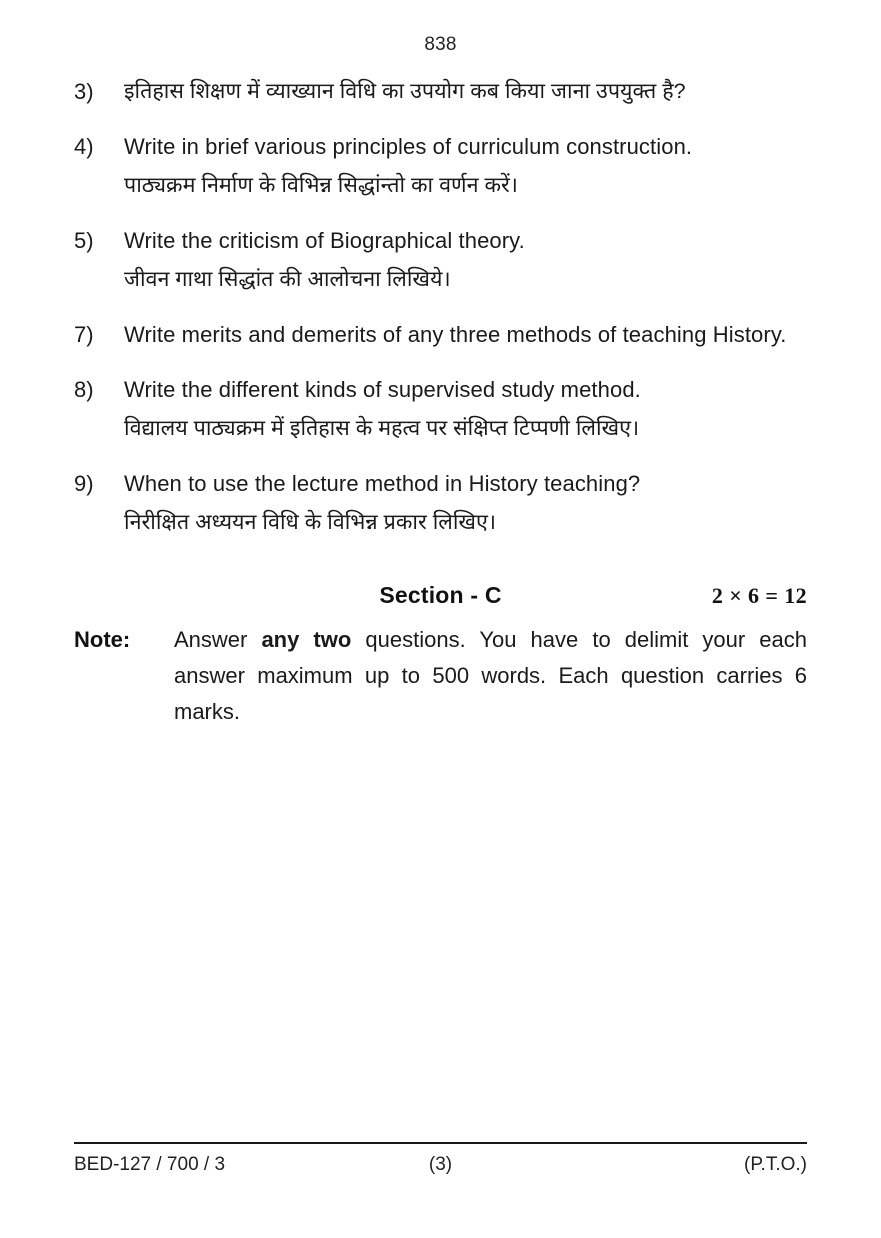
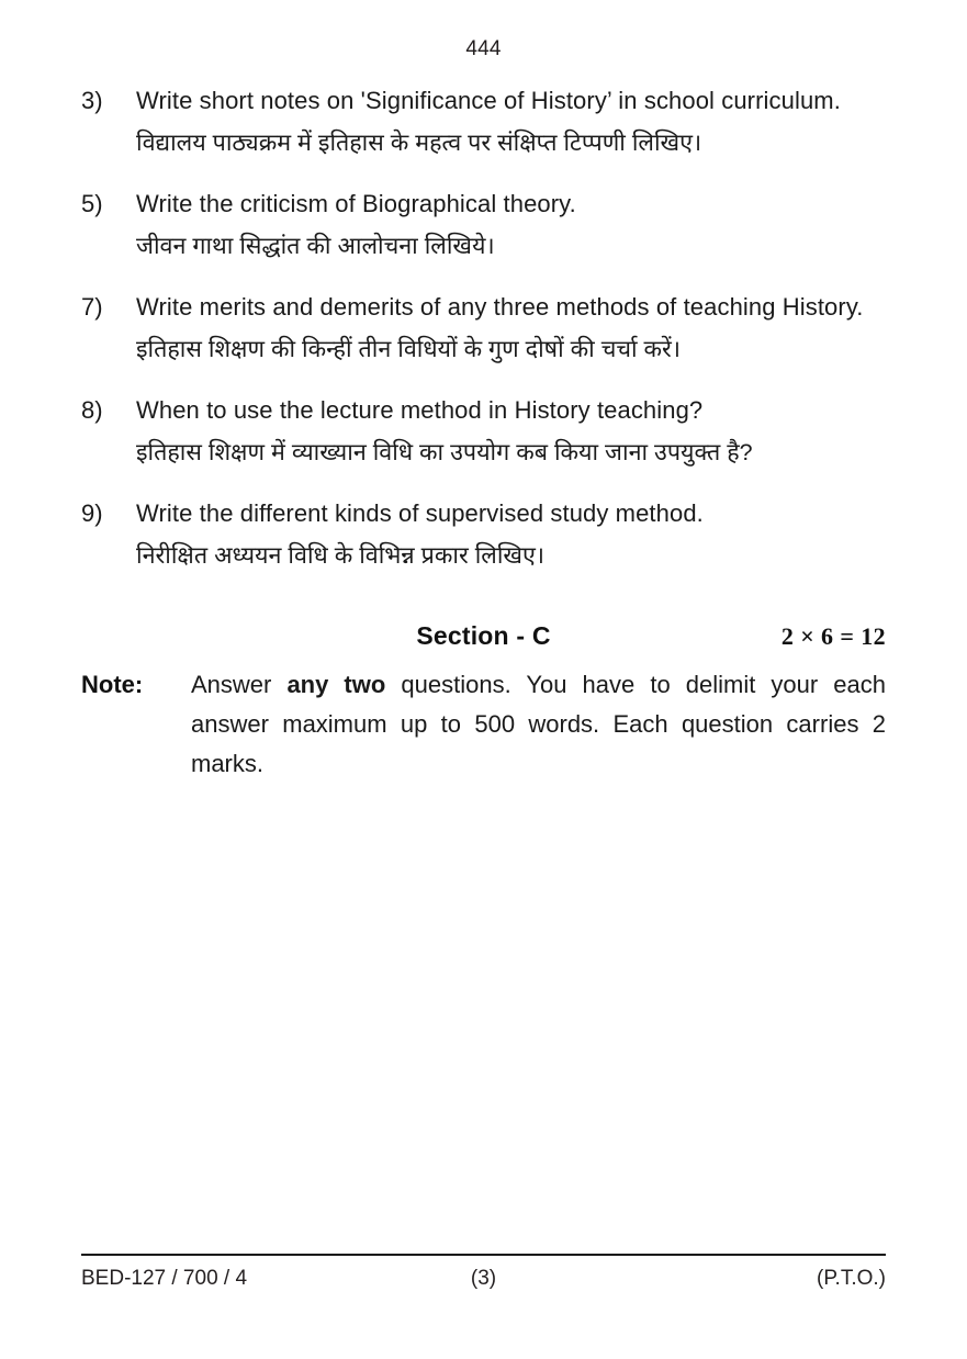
- 838
+ 444
  3)
+ Write short notes on 'Significance of History’ in school curriculum.
- इतिहास शिक्षण में व्याख्यान विधि का उपयोग कब किया जाना उपयुक्त है?
+ विद्यालय पाठ्यक्रम में इतिहास के महत्व पर संक्षिप्त टिप्पणी लिखिए।
- 4)
- Write in brief various principles of curriculum construction.
- पाठ्यक्रम निर्माण के विभिन्न सिद्धांन्तो का वर्णन करें।
  5)
  Write the criticism of Biographical theory.
  जीवन गाथा सिद्धांत की आलोचना लिखिये।
  7)
  Write merits and demerits of any three methods of teaching History.
+ इतिहास शिक्षण की किन्हीं तीन विधियों के गुण दोषों की चर्चा करें।
  8)
- Write the different kinds of supervised study method.
+ When to use the lecture method in History teaching?
- विद्यालय पाठ्यक्रम में इतिहास के महत्व पर संक्षिप्त टिप्पणी लिखिए।
+ इतिहास शिक्षण में व्याख्यान विधि का उपयोग कब किया जाना उपयुक्त है?
  9)
- When to use the lecture method in History teaching?
+ Write the different kinds of supervised study method.
  निरीक्षित अध्ययन विधि के विभिन्न प्रकार लिखिए।
  Section - C
  2 × 6 = 12
  Note:
- Answer any two questions. You have to delimit your each answer maximum up to 500 words. Each question carries 6 marks.
+ Answer any two questions. You have to delimit your each answer maximum up to 500 words. Each question carries 2 marks.
- BED-127 / 700 / 3
+ BED-127 / 700 / 4
  (3)
  (P.T.O.)
